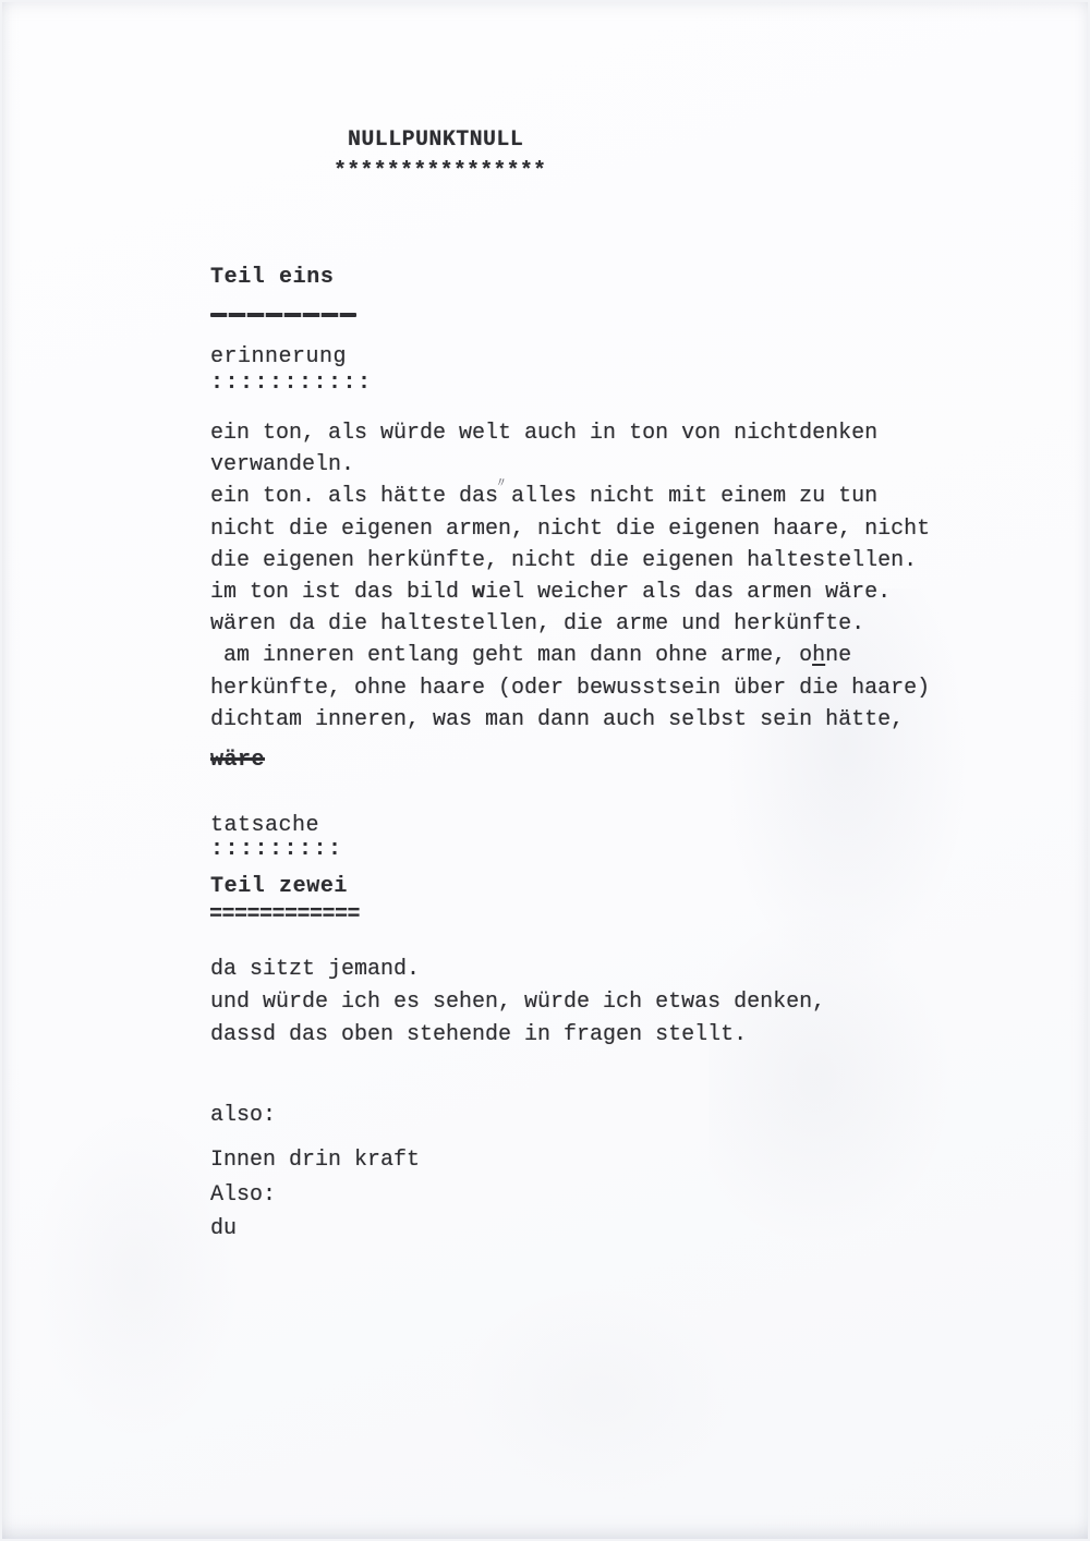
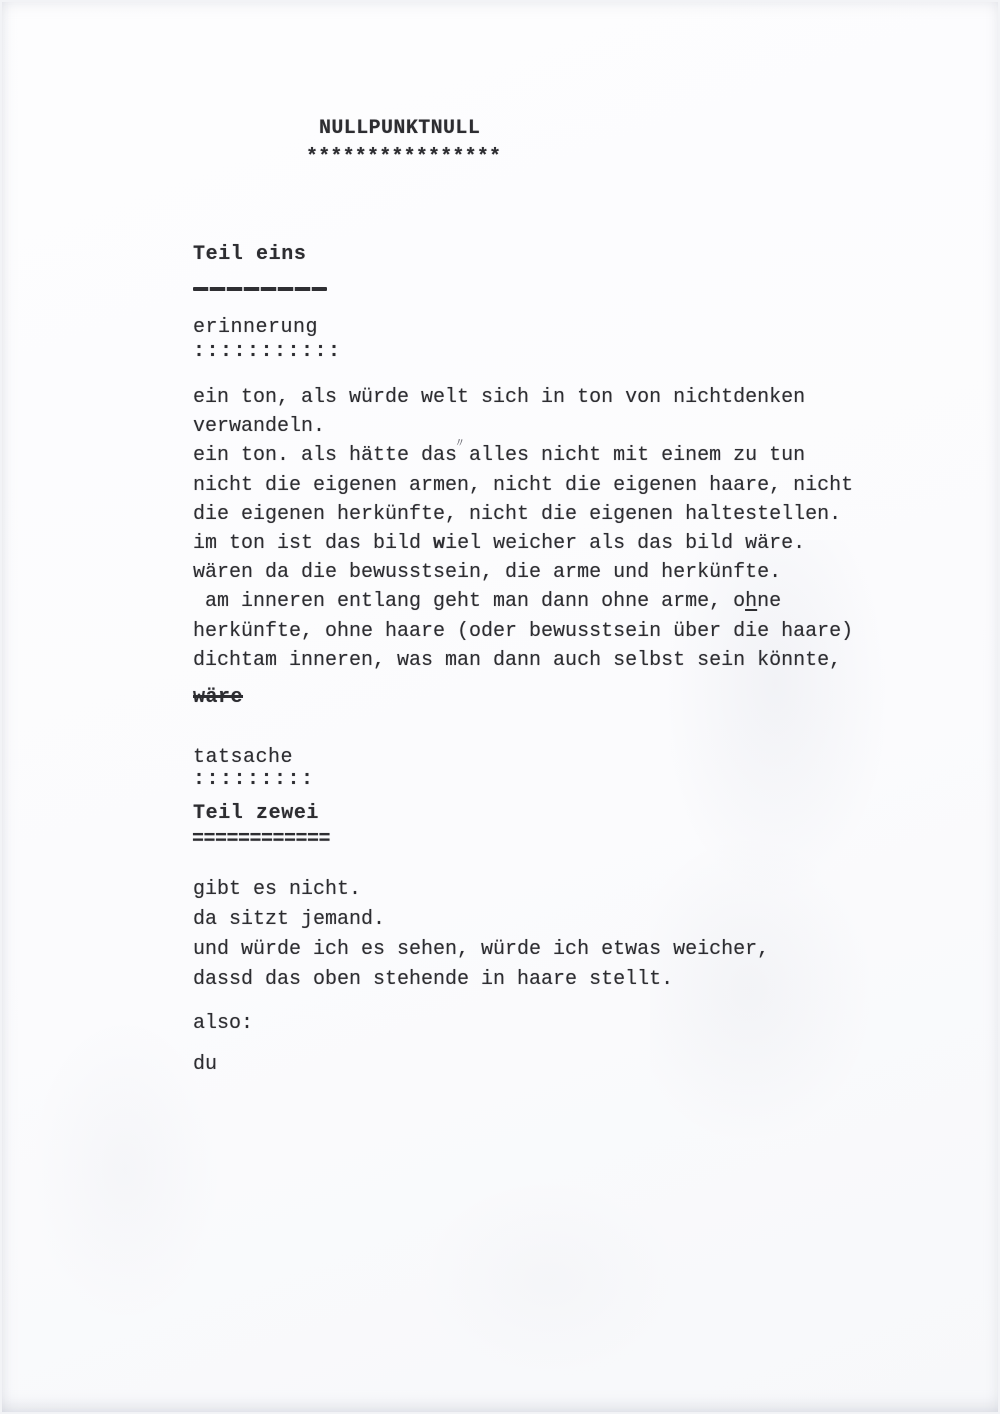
  NULLPUNKTNULL
  ****************
  Teil eins
  erinnerung
  :::::::::::
- ein ton, als würde welt auch in ton von nichtdenken
+ ein ton, als würde welt sich in ton von nichtdenken
  verwandeln.
  ein ton. als hätte das
  alles nicht mit einem zu tun
  nicht die eigenen armen, nicht die eigenen haare, nicht
  die eigenen herkünfte, nicht die eigenen haltestellen.
- im ton ist das bild wiel weicher als das armen wäre.
+ im ton ist das bild wiel weicher als das bild wäre.
- wären da die haltestellen, die arme und herkünfte.
+ wären da die bewusstsein, die arme und herkünfte.
  am inneren entlang geht man dann ohne arme, ohne
  herkünfte, ohne haare (oder bewusstsein über die haare)
- dichtam inneren, was man dann auch selbst sein hätte,
+ dichtam inneren, was man dann auch selbst sein könnte,
  wäre
  tatsache
  :::::::::
  Teil zewei
  ============
+ gibt es nicht.
  da sitzt jemand.
- und würde ich es sehen, würde ich etwas denken,
+ und würde ich es sehen, würde ich etwas weicher,
- dassd das oben stehende in fragen stellt.
+ dassd das oben stehende in haare stellt.
  also:
- Innen drin kraft
- Also:
  du
